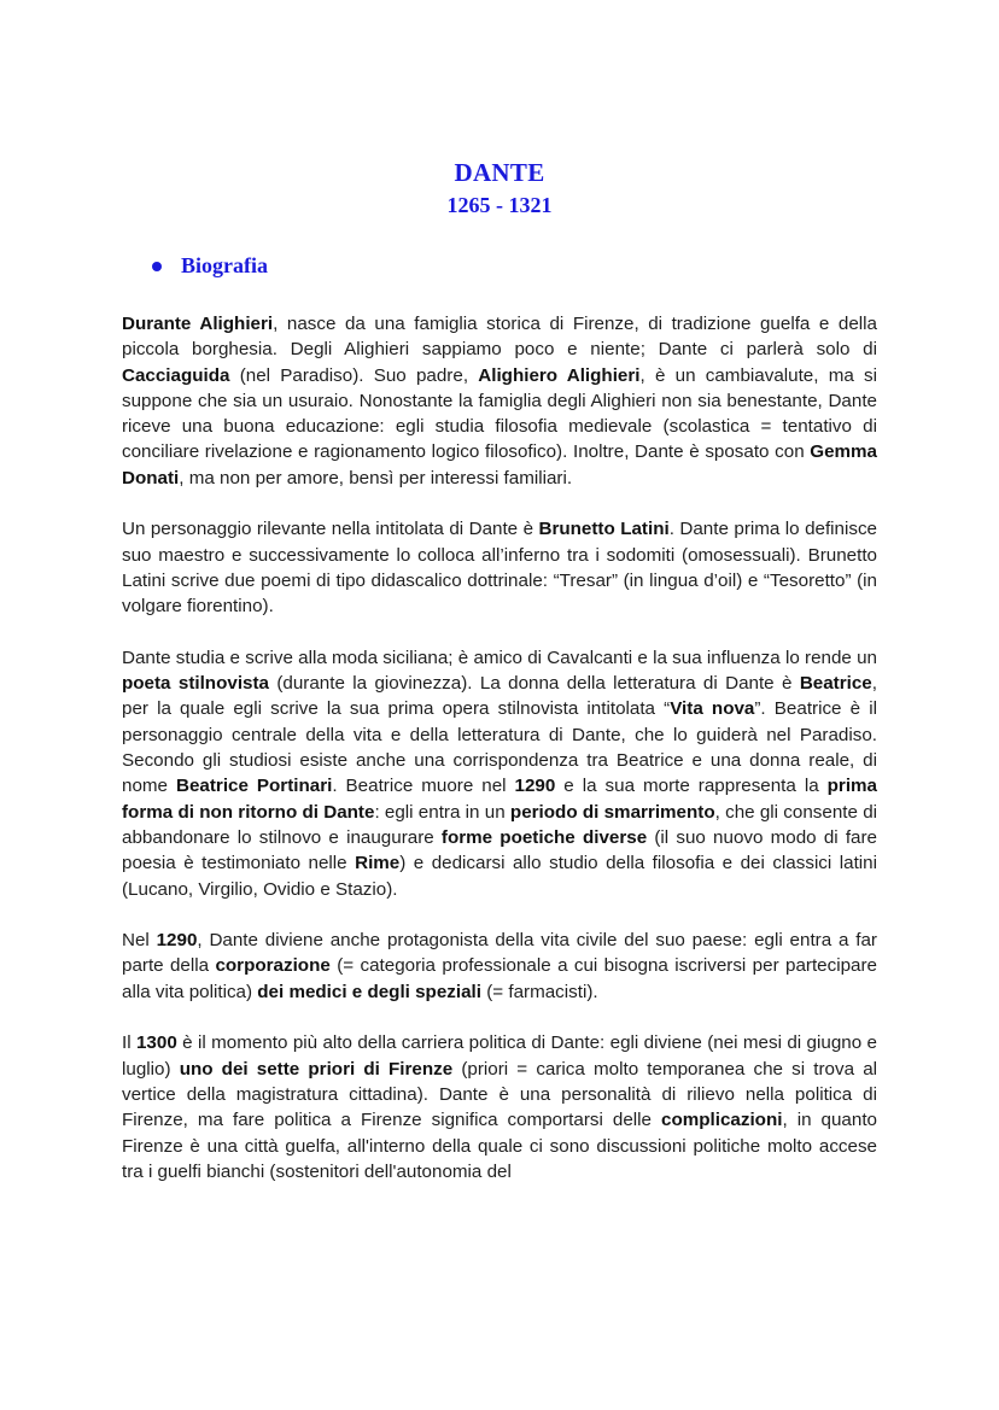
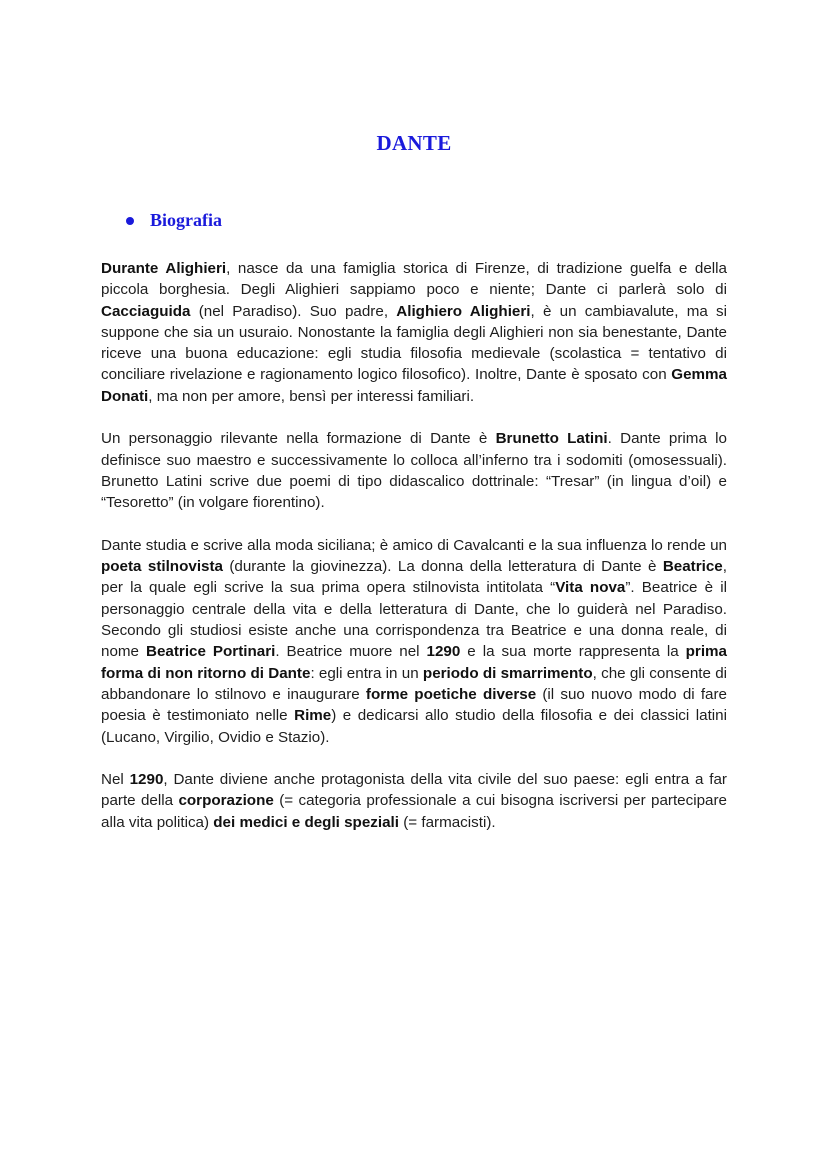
  DANTE
- 1265 - 1321
  Biografia
  Durante Alighieri, nasce da una famiglia storica di Firenze, di tradizione guelfa e della piccola borghesia. Degli Alighieri sappiamo poco e niente; Dante ci parlerà solo di Cacciaguida (nel Paradiso). Suo padre, Alighiero Alighieri, è un cambiavalute, ma si suppone che sia un usuraio. Nonostante la famiglia degli Alighieri non sia benestante, Dante riceve una buona educazione: egli studia filosofia medievale (scolastica = tentativo di conciliare rivelazione e ragionamento logico filosofico). Inoltre, Dante è sposato con Gemma Donati, ma non per amore, bensì per interessi familiari.
- Un personaggio rilevante nella intitolata di Dante è Brunetto Latini. Dante prima lo definisce suo maestro e successivamente lo colloca all’inferno tra i sodomiti (omosessuali). Brunetto Latini scrive due poemi di tipo didascalico dottrinale: “Tresar” (in lingua d’oil) e “Tesoretto” (in volgare fiorentino).
+ Un personaggio rilevante nella formazione di Dante è Brunetto Latini. Dante prima lo definisce suo maestro e successivamente lo colloca all’inferno tra i sodomiti (omosessuali). Brunetto Latini scrive due poemi di tipo didascalico dottrinale: “Tresar” (in lingua d’oil) e “Tesoretto” (in volgare fiorentino).
  Dante studia e scrive alla moda siciliana; è amico di Cavalcanti e la sua influenza lo rende un poeta stilnovista (durante la giovinezza). La donna della letteratura di Dante è Beatrice, per la quale egli scrive la sua prima opera stilnovista intitolata “Vita nova”. Beatrice è il personaggio centrale della vita e della letteratura di Dante, che lo guiderà nel Paradiso. Secondo gli studiosi esiste anche una corrispondenza tra Beatrice e una donna reale, di nome Beatrice Portinari. Beatrice muore nel 1290 e la sua morte rappresenta la prima forma di non ritorno di Dante: egli entra in un periodo di smarrimento, che gli consente di abbandonare lo stilnovo e inaugurare forme poetiche diverse (il suo nuovo modo di fare poesia è testimoniato nelle Rime) e dedicarsi allo studio della filosofia e dei classici latini (Lucano, Virgilio, Ovidio e Stazio).
  Nel 1290, Dante diviene anche protagonista della vita civile del suo paese: egli entra a far parte della corporazione (= categoria professionale a cui bisogna iscriversi per partecipare alla vita politica) dei medici e degli speziali (= farmacisti).
- Il 1300 è il momento più alto della carriera politica di Dante: egli diviene (nei mesi di giugno e luglio) uno dei sette priori di Firenze (priori = carica molto temporanea che si trova al vertice della magistratura cittadina). Dante è una personalità di rilievo nella politica di Firenze, ma fare politica a Firenze significa comportarsi delle complicazioni, in quanto Firenze è una città guelfa, all'interno della quale ci sono discussioni politiche molto accese tra i guelfi bianchi (sostenitori dell'autonomia del
